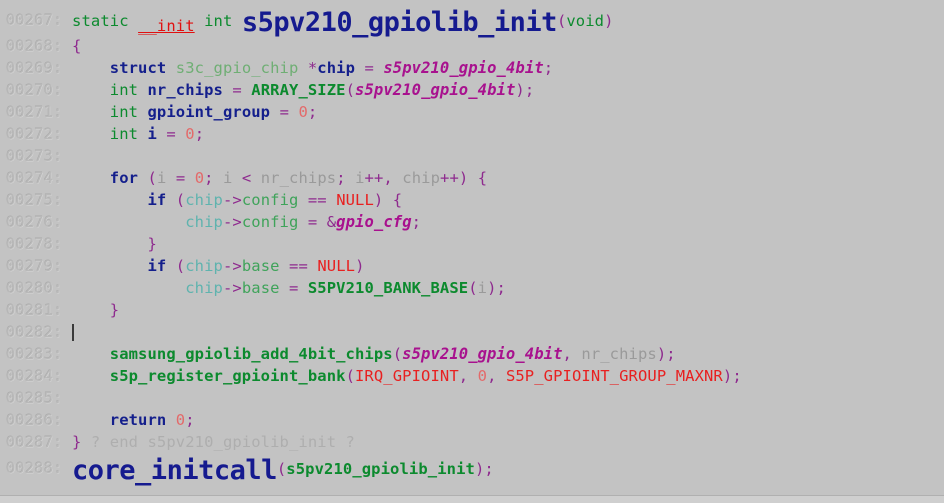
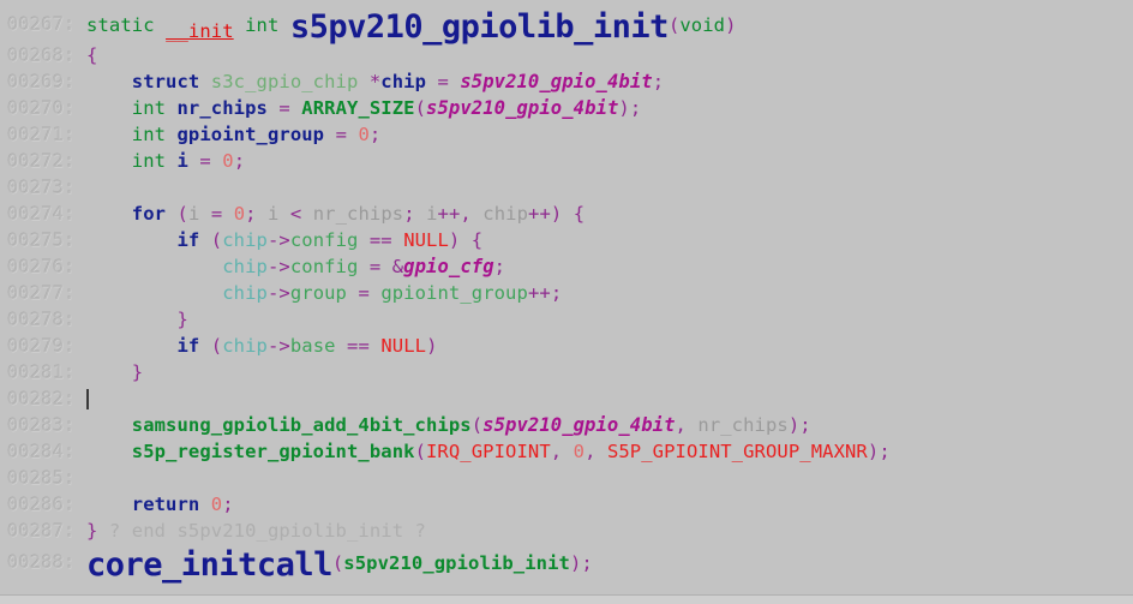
  00267: static __init int s5pv210_gpiolib_init(void)
  00268: {
  00269: struct s3c_gpio_chip *chip = s5pv210_gpio_4bit;
  00270: int nr_chips = ARRAY_SIZE(s5pv210_gpio_4bit);
  00271: int gpioint_group = 0;
  00272: int i = 0;
  00273:
  00274: for (i = 0; i < nr_chips; i++, chip++) {
  00275: if (chip->config == NULL) {
  00276: chip->config = &gpio_cfg;
+ 00277: chip->group = gpioint_group++;
  00278: }
  00279: if (chip->base == NULL)
- 00280: chip->base = S5PV210_BANK_BASE(i);
  00281: }
  00282:
  00283: samsung_gpiolib_add_4bit_chips(s5pv210_gpio_4bit, nr_chips);
  00284: s5p_register_gpioint_bank(IRQ_GPIOINT, 0, S5P_GPIOINT_GROUP_MAXNR);
  00285:
  00286: return 0;
  00288: core_initcall(s5pv210_gpiolib_init);
